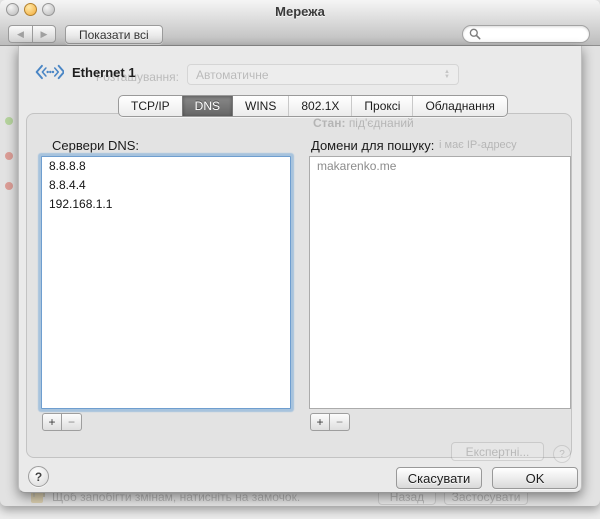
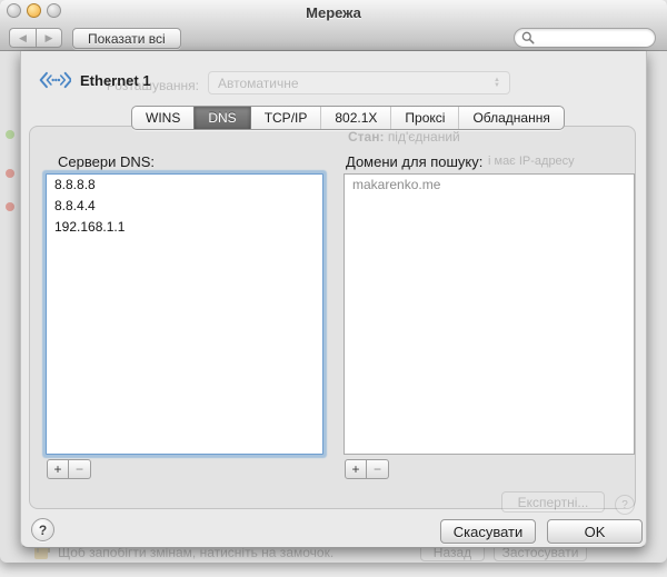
  Мережа
  ◀
  ▶
  Показати всі
  Щоб запобігти змінам, натисніть на замочок.
  Назад
  Застосувати
  Розташування:
  Автоматичне
  Стан: під'єднаний
  і має IP-адресу
  Експертні...
  ?
  Ethernet 1
- TCP/IP
+ WINS
  DNS
- WINS
+ TCP/IP
  802.1X
  Проксі
  Обладнання
  Сервери DNS:
  8.8.8.8
  8.8.4.4
  192.168.1.1
  Домени для пошуку:
  makarenko.me
  +
  −
  +
  −
  ?
  Скасувати
  OK
